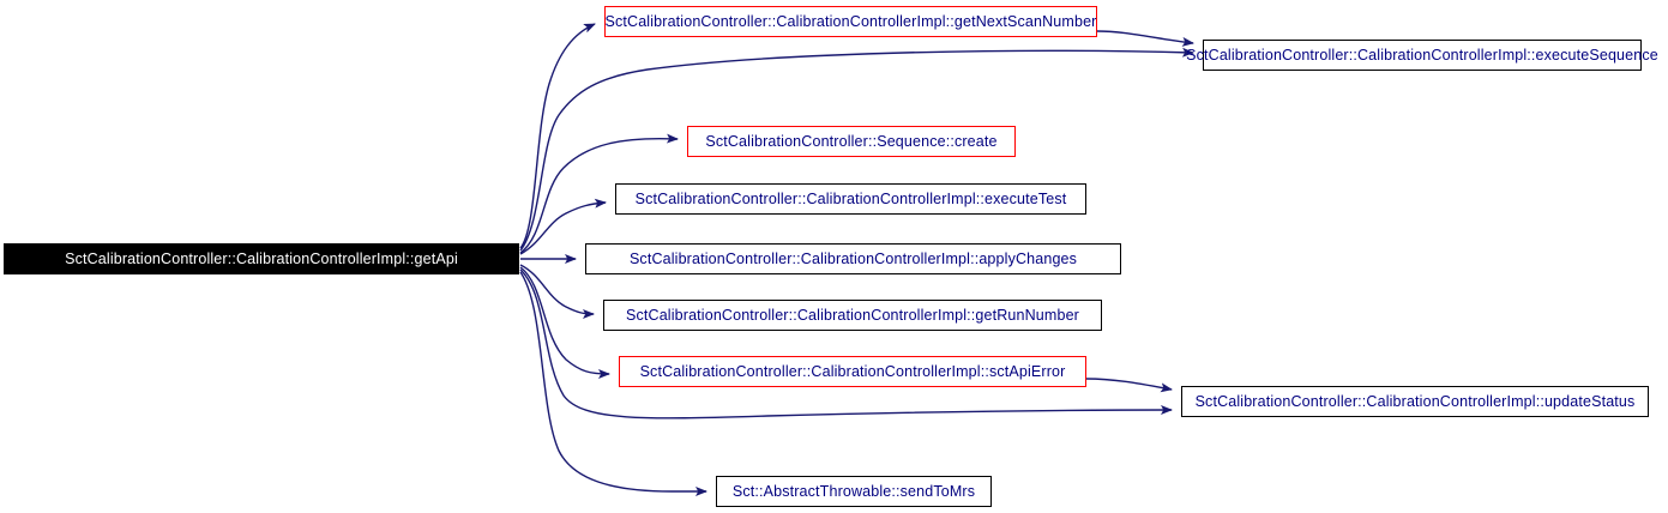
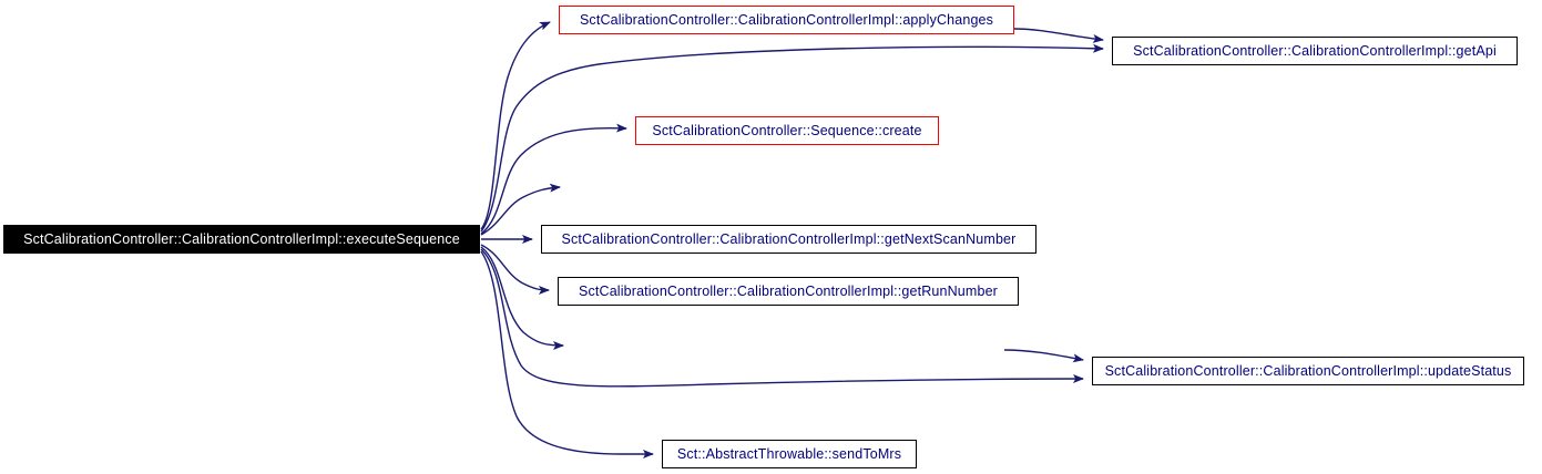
- SctCalibrationController::CalibrationControllerImpl::getApi
+ SctCalibrationController::CalibrationControllerImpl::executeSequence
- SctCalibrationController::CalibrationControllerImpl::getNextScanNumber
+ SctCalibrationController::CalibrationControllerImpl::applyChanges
- SctCalibrationController::CalibrationControllerImpl::executeSequence
+ SctCalibrationController::CalibrationControllerImpl::getApi
  SctCalibrationController::Sequence::create
- SctCalibrationController::CalibrationControllerImpl::executeTest
- SctCalibrationController::CalibrationControllerImpl::applyChanges
+ SctCalibrationController::CalibrationControllerImpl::getNextScanNumber
  SctCalibrationController::CalibrationControllerImpl::getRunNumber
- SctCalibrationController::CalibrationControllerImpl::sctApiError
  SctCalibrationController::CalibrationControllerImpl::updateStatus
  Sct::AbstractThrowable::sendToMrs
